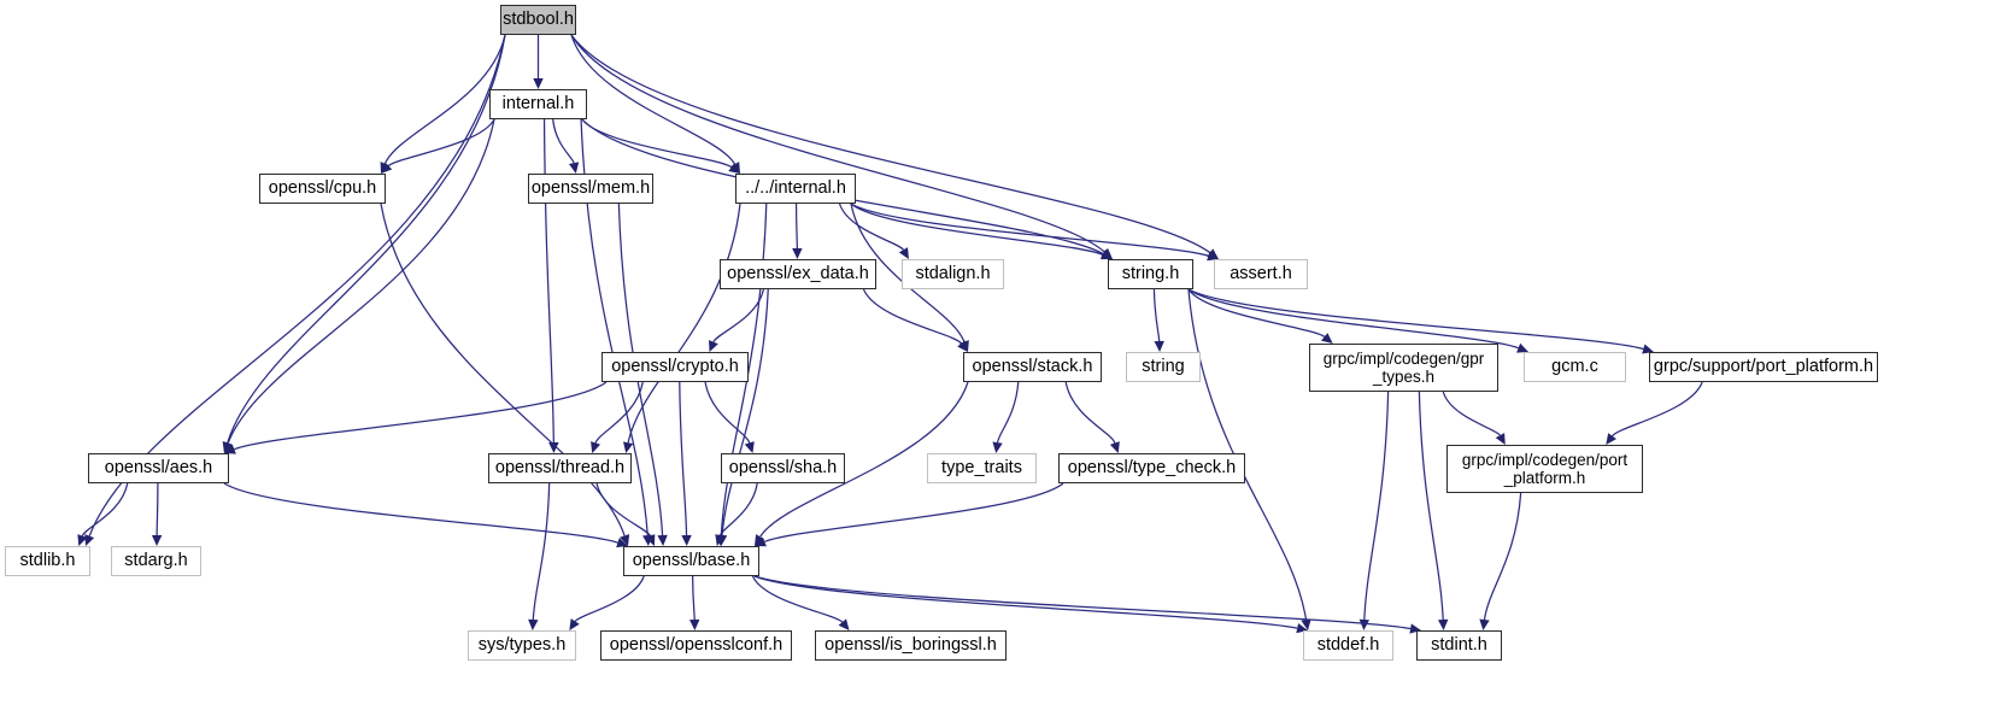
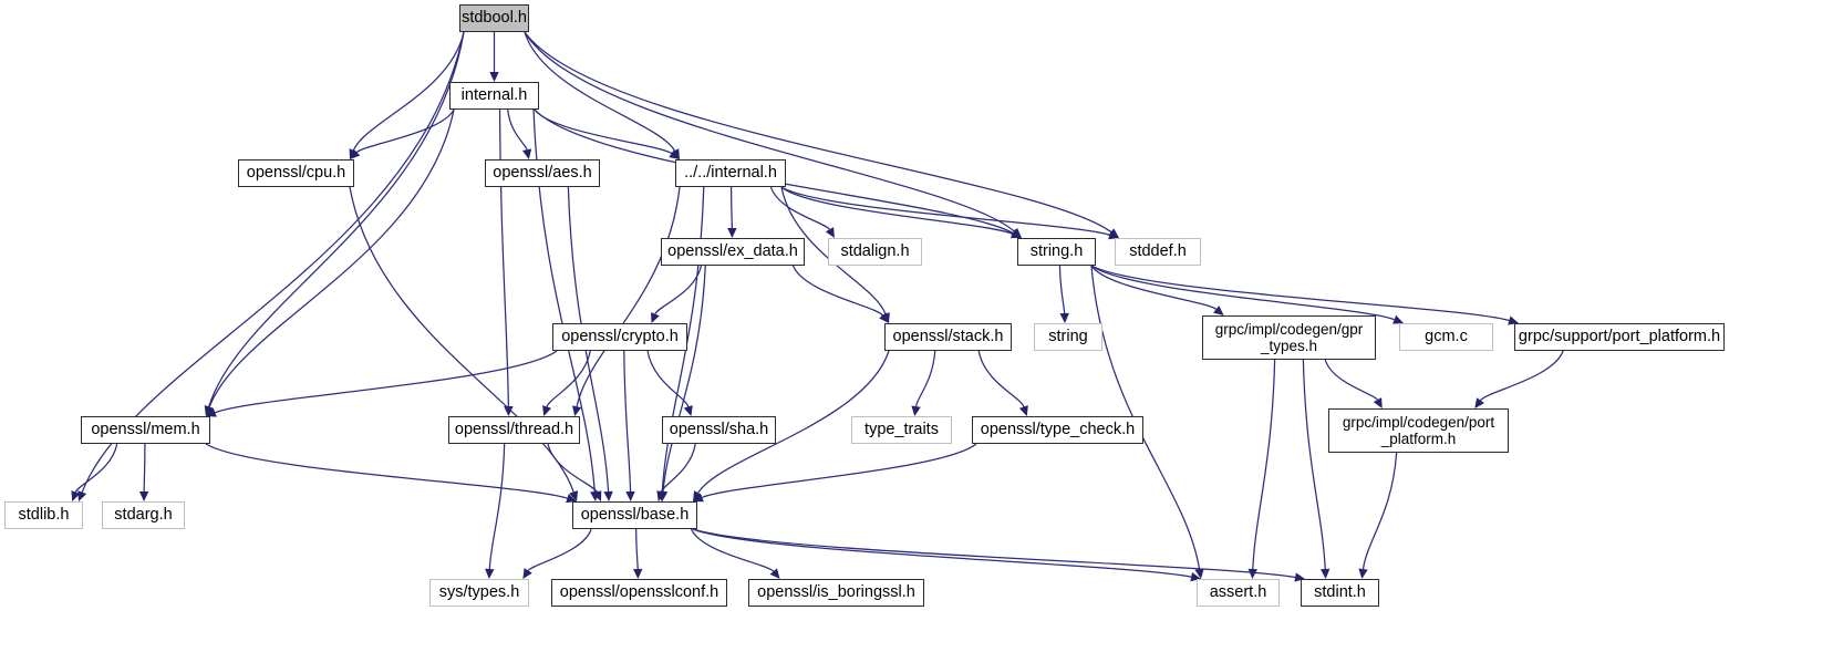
  stdbool.h
  internal.h
  openssl/cpu.h
- openssl/mem.h
+ openssl/aes.h
  ../../internal.h
  openssl/ex_data.h
  stdalign.h
  string.h
- assert.h
+ stddef.h
  openssl/crypto.h
  openssl/stack.h
  string
  grpc/impl/codegen/gpr
  _types.h
  gcm.c
  grpc/support/port_platform.h
- openssl/aes.h
+ openssl/mem.h
  openssl/thread.h
  openssl/sha.h
  type_traits
  openssl/type_check.h
  grpc/impl/codegen/port
  _platform.h
  stdlib.h
  stdarg.h
  openssl/base.h
  sys/types.h
  openssl/opensslconf.h
  openssl/is_boringssl.h
- stddef.h
+ assert.h
  stdint.h
